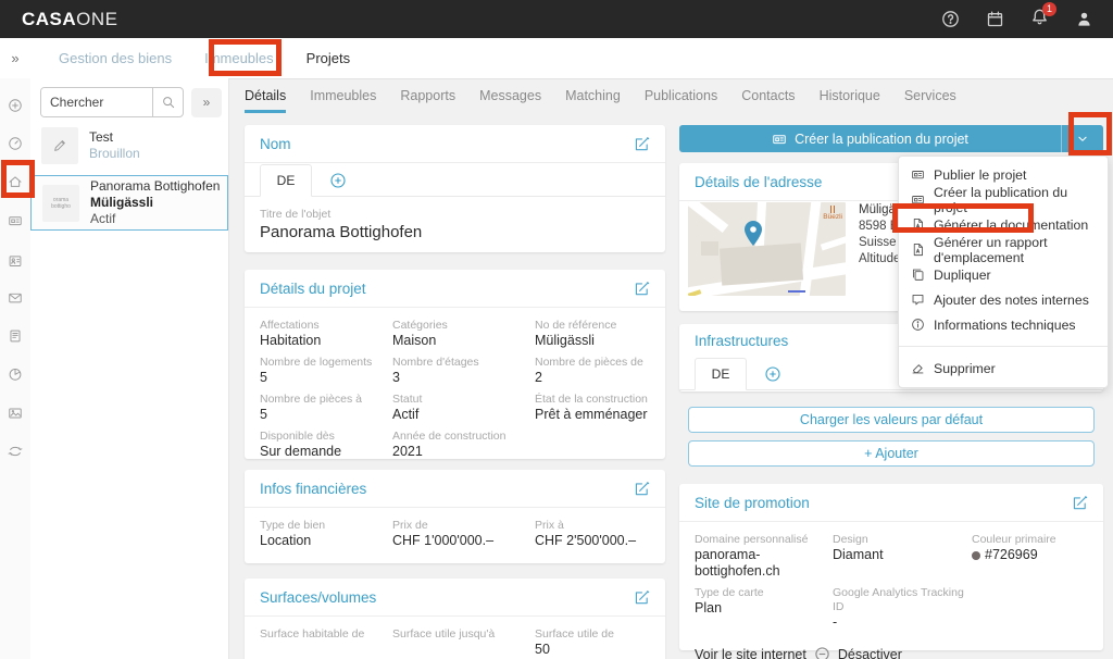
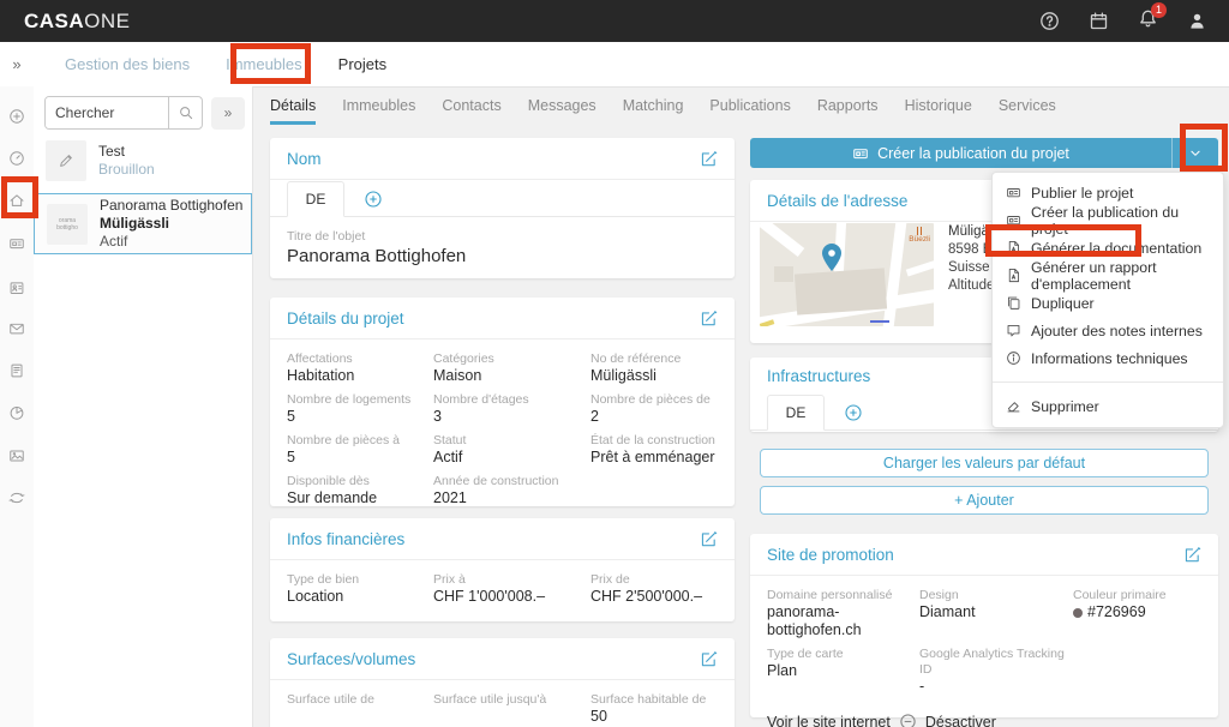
  CASAONE
  1
  »
  Gestion des biens
  Immeubles
  Projets
  Chercher
  »
  Test
  Brouillon
  Panorama Bottighofen
  Müligässli
  Actif
  Détails
  Immeubles
- Rapports
+ Contacts
  Messages
  Matching
  Publications
- Contacts
+ Rapports
  Historique
  Services
  Nom
  DE
  Titre de l'objet
  Panorama Bottighofen
  Détails du projet
  Affectations
  Habitation
  Catégories
  Maison
  No de référence
  Müligässli
  Nombre de logements
  5
  Nombre d'étages
  3
  Nombre de pièces de
  2
  Nombre de pièces à
  5
  Statut
  Actif
  État de la construction
  Prêt à emménager
  Disponible dès
  Sur demande
  Année de construction
  2021
  Infos financières
  Type de bien
  Location
- Prix de
+ Prix à
- CHF 1'000'000.–
+ CHF 1'000'008.–
- Prix à
+ Prix de
  CHF 2'500'000.–
  Surfaces/volumes
- Surface habitable de
+ Surface utile de
  Surface utile jusqu'à
- Surface utile de
+ Surface habitable de
  50
  Créer la publication du projet
  Détails de l'adresse
  Suisse
  Altitud
  Infrastructures
  DE
  Charger les valeurs par défaut
  + Ajouter
  Site de promotion
  Domaine personnalisé
  panorama-bottighofen.ch
  Design
  Diamant
  Couleur primaire
  #726969
  Type de carte
  Plan
  Google Analytics Tracking ID
  -
  Voir le site internet
  Désactiver
  Publier le projet
  Créer la publication du projet
  Générer la documentation
  Générer un rapport d'emplacement
  Dupliquer
  Ajouter des notes internes
  Informations techniques
  Supprimer
